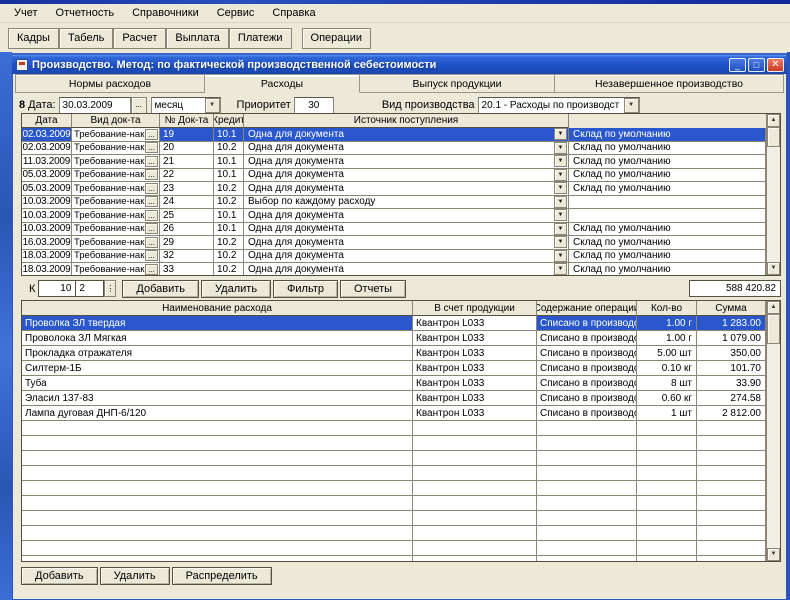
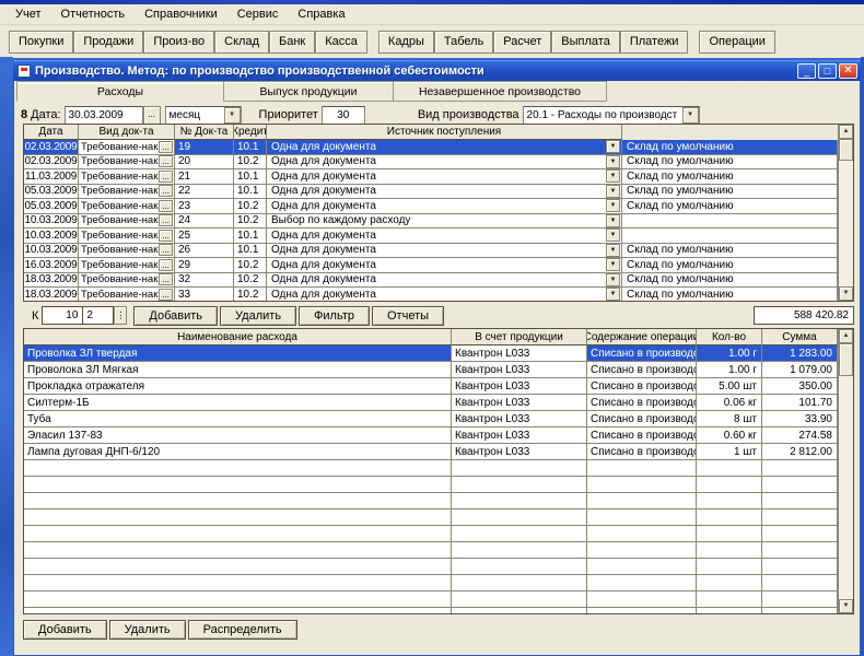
  Учет
  Отчетность
  Справочники
  Сервис
  Справка
+ Покупки
+ Продажи
+ Произ-во
+ Склад
+ Банк
+ Касса
  Кадры
  Табель
  Расчет
  Выплата
  Платежи
  Операции
- Производство. Метод: по фактической производственной себестоимости
+ Производство. Метод: по производство производственной себестоимости
  _
  □
  ✕
- Нормы расходов
  Расходы
  Выпуск продукции
  Незавершенное производство
  8
  Дата:
  30.03.2009
  ...
  месяц
  Приоритет
  30
  Вид производства
  20.1 - Расходы по производст
  Дата
  Вид док-та
  № Док-та
  Кредит
  Источник поступления
  02.03.2009
  Требование-нак
  ...
  19
  10.1
  Одна для документа
  Склад по умолчанию
  02.03.2009
  Требование-нак
  ...
  20
  10.2
  Одна для документа
  Склад по умолчанию
  11.03.2009
  Требование-нак
  ...
  21
  10.1
  Одна для документа
  Склад по умолчанию
  05.03.2009
  Требование-нак
  ...
  22
  10.1
  Одна для документа
  Склад по умолчанию
  05.03.2009
  Требование-нак
  ...
  23
  10.2
  Одна для документа
  Склад по умолчанию
  10.03.2009
  Требование-нак
  ...
  24
  10.2
  Выбор по каждому расходу
  10.03.2009
  Требование-нак
  ...
  25
  10.1
  Одна для документа
  10.03.2009
  Требование-нак
  ...
  26
  10.1
  Одна для документа
  Склад по умолчанию
  16.03.2009
  Требование-нак
  ...
  29
  10.2
  Одна для документа
  Склад по умолчанию
  18.03.2009
  Требование-нак
  ...
  32
  10.2
  Одна для документа
  Склад по умолчанию
  18.03.2009
  Требование-нак
  ...
  33
  10.2
  Одна для документа
  Склад по умолчанию
  К
  10
  2
  ⋮
  Добавить
  Удалить
  Фильтр
  Отчеты
  588 420.82
  Наименование расхода
  В счет продукции
  Содержание операции
  Кол-во
  Сумма
  Проволка ЗЛ твердая
  Квантрон L033
  Списано в производ
  1.00 г
  1 283.00
  Проволока ЗЛ Мягкая
  Квантрон L033
  Списано в производс
  1.00 г
  1 079.00
  Прокладка отражателя
  Квантрон L033
  Списано в производс
  5.00 шт
  350.00
  Силтерм-1Б
  Квантрон L033
  Списано в производс
- 0.10 кг
+ 0.06 кг
  101.70
  Туба
  Квантрон L033
  Списано в производс
  8 шт
  33.90
  Эласил 137-83
  Квантрон L033
  Списано в производс
  0.60 кг
  274.58
  Лампа дуговая ДНП-6/120
  Квантрон L033
  Списано в производс
  1 шт
  2 812.00
  Добавить
  Удалить
  Распределить
